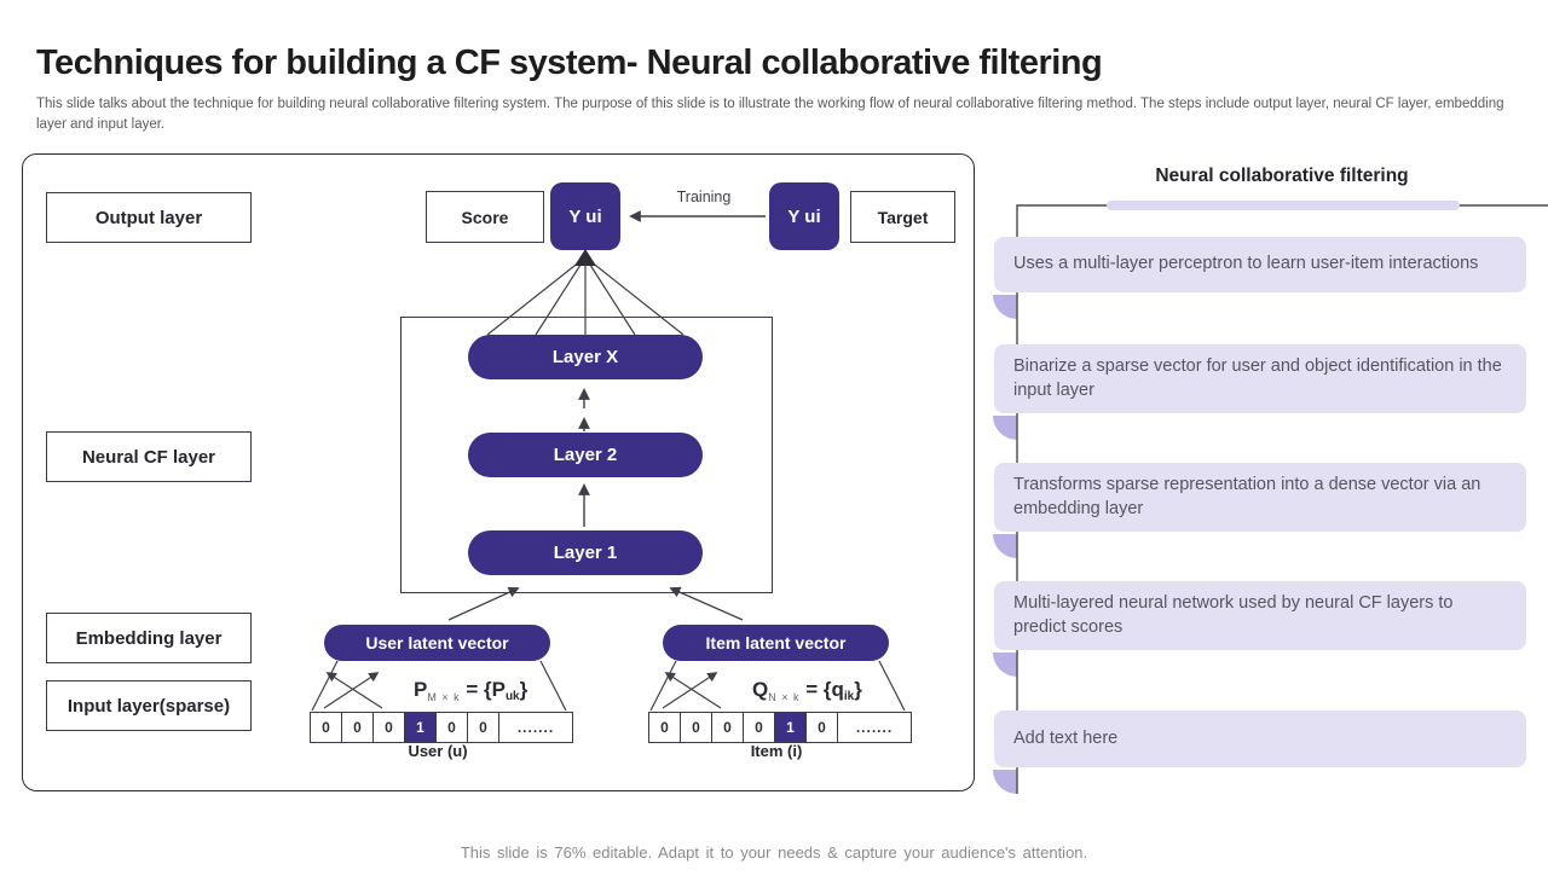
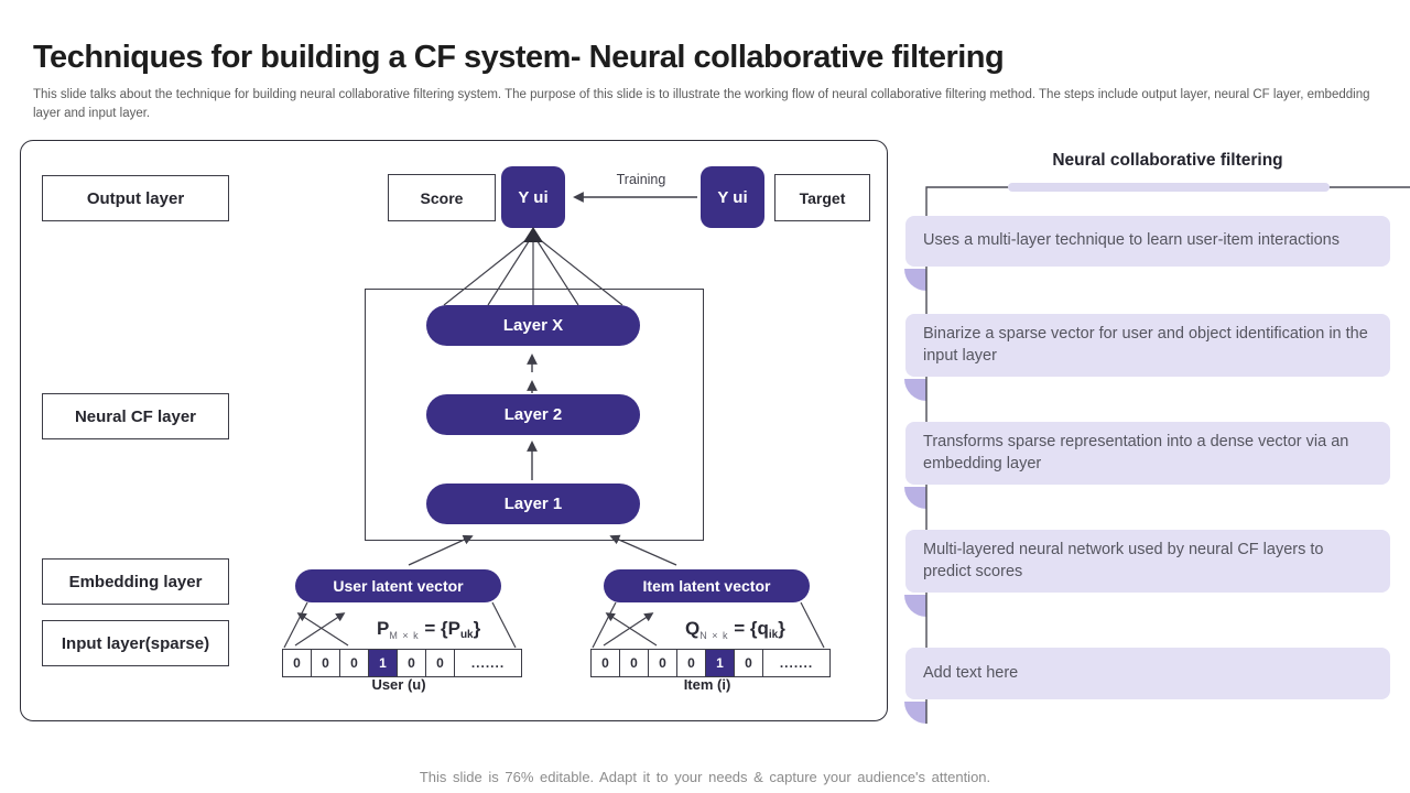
  Techniques for building a CF system- Neural collaborative filtering
  This slide talks about the technique for building neural collaborative filtering system. The purpose of this slide is to illustrate the working flow of neural collaborative filtering method. The steps include output layer, neural CF layer, embedding layer and input layer.
  Output layer
  Neural CF layer
  Embedding layer
  Input layer(sparse)
  Score
  Y ui
  Training
  Y ui
  Target
  Layer X
  Layer 2
  Layer 1
  User latent vector
  Item latent vector
  PM × k = {Puk}
  QN × k = {qik}
  0
  0
  0
  1
  0
  0
  .......
  User (u)
  0
  0
  0
  0
  1
  0
  .......
  Item (i)
  Neural collaborative filtering
- Uses a multi-layer perceptron to learn user-item interactions
+ Uses a multi-layer technique to learn user-item interactions
  Binarize a sparse vector for user and object identification in the input layer
  Transforms sparse representation into a dense vector via an embedding layer
  Multi-layered neural network used by neural CF layers to predict scores
  Add text here
  This slide is 76% editable. Adapt it to your needs & capture your audience's attention.
